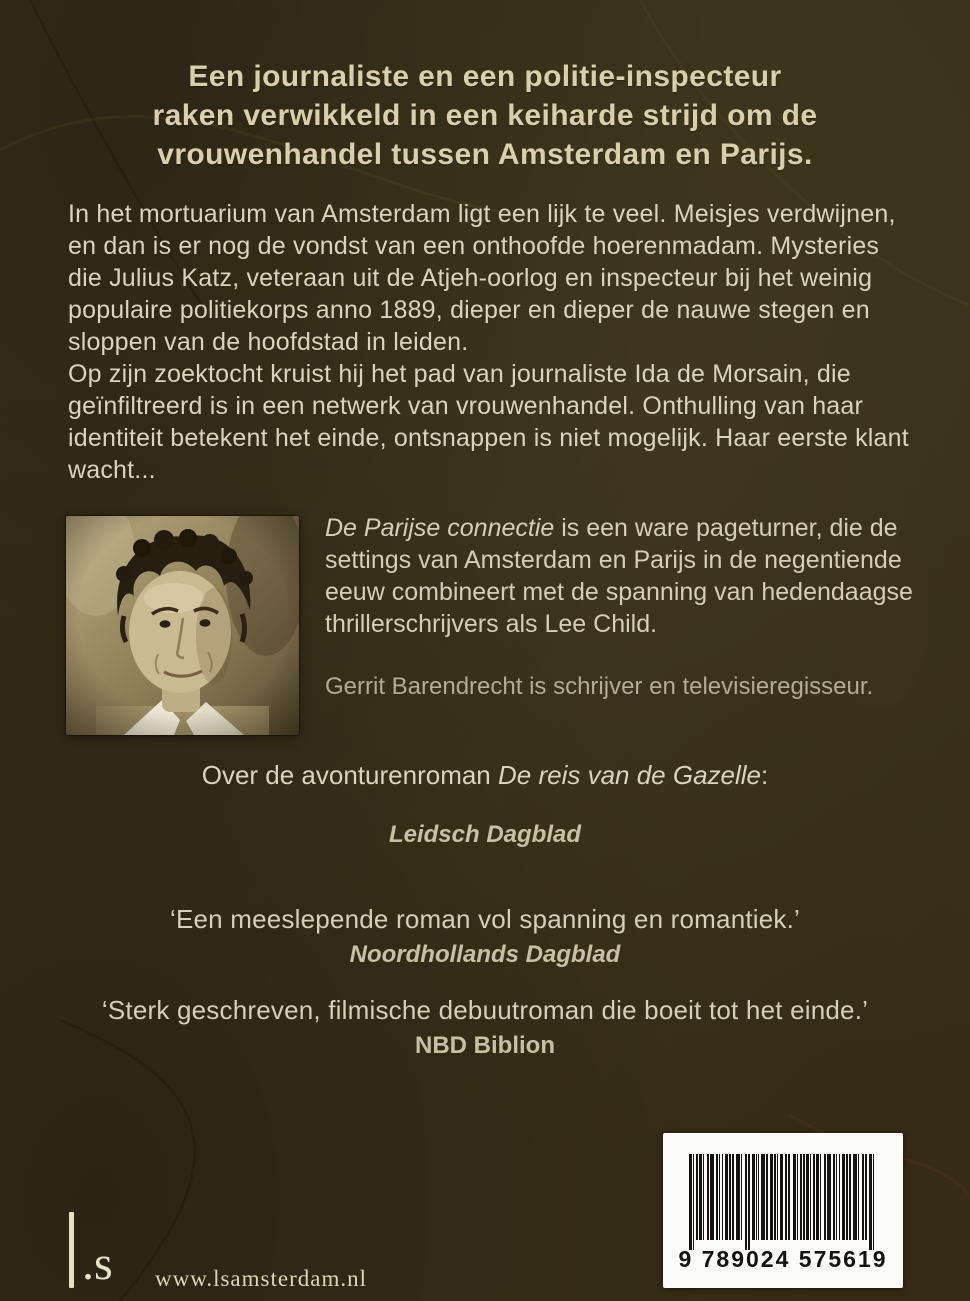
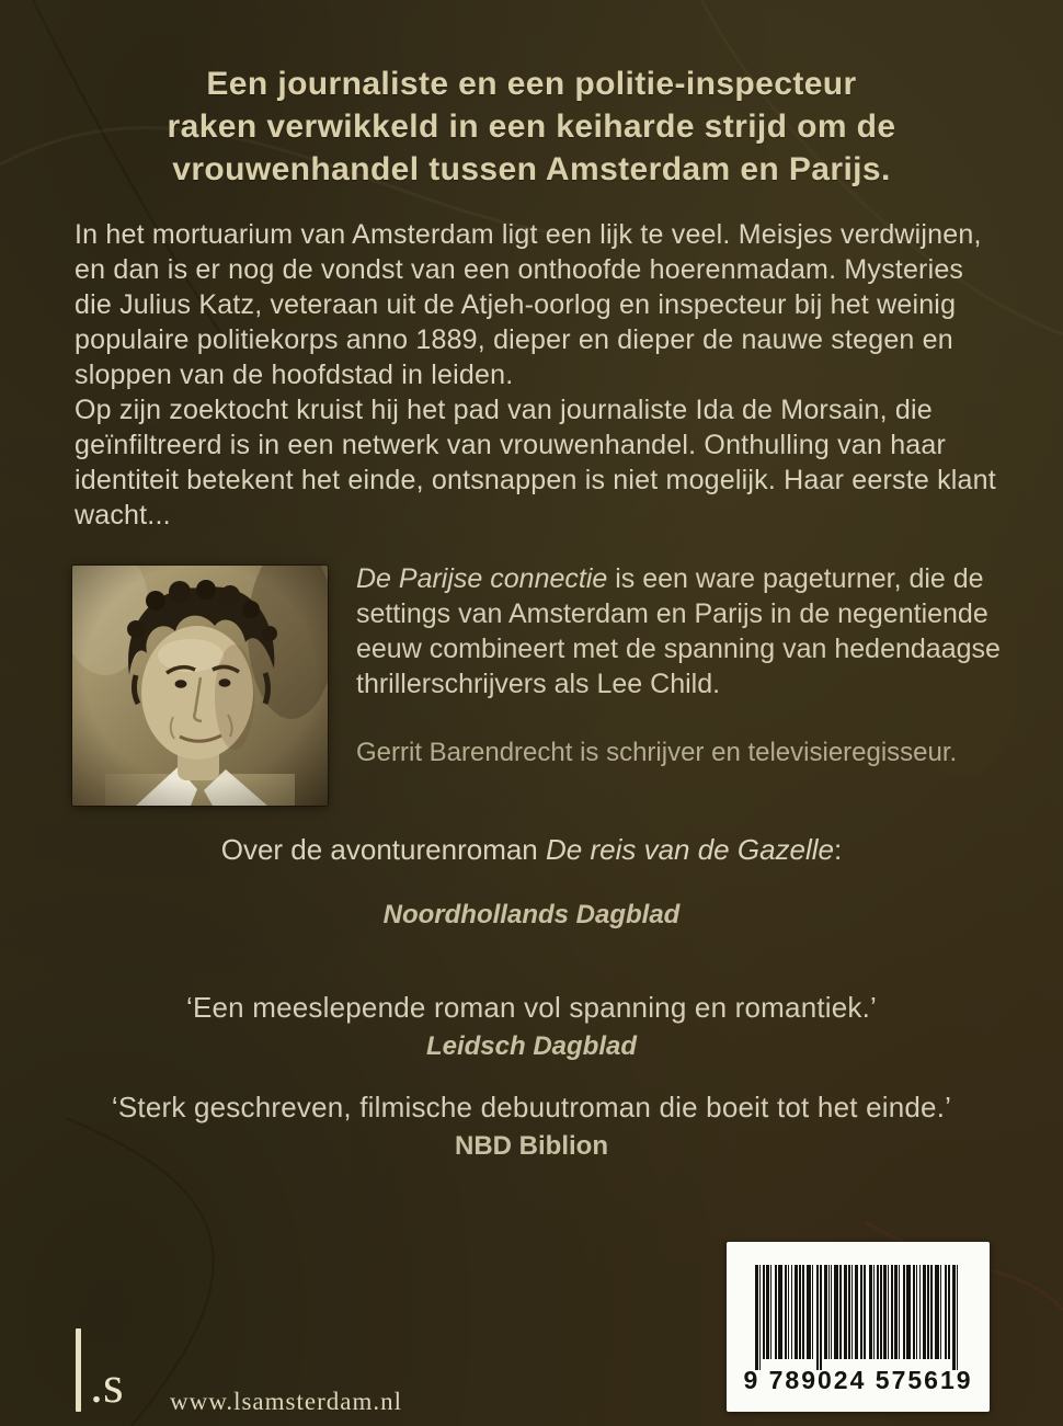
  Een journaliste en een politie-inspecteur
  raken verwikkeld in een keiharde strijd om de
  vrouwenhandel tussen Amsterdam en Parijs.
  In het mortuarium van Amsterdam ligt een lijk te veel. Meisjes verdwijnen, en dan is er nog de vondst van een onthoofde hoerenmadam. Mysteries die Julius Katz, veteraan uit de Atjeh-oorlog en inspecteur bij het weinig populaire politiekorps anno 1889, dieper en dieper de nauwe stegen en sloppen van de hoofdstad in leiden.
  Op zijn zoektocht kruist hij het pad van journaliste Ida de Morsain, die geïnfiltreerd is in een netwerk van vrouwenhandel. Onthulling van haar identiteit betekent het einde, ontsnappen is niet mogelijk. Haar eerste klant wacht...
  De Parijse connectie is een ware pageturner, die de settings van Amsterdam en Parijs in de negentiende eeuw combineert met de spanning van hedendaagse thrillerschrijvers als Lee Child.
  Gerrit Barendrecht is schrijver en televisieregisseur.
  Over de avonturenroman De reis van de Gazelle:
- Leidsch Dagblad
+ Noordhollands Dagblad
  ‘Een meeslepende roman vol spanning en romantiek.’
- Noordhollands Dagblad
+ Leidsch Dagblad
  ‘Sterk geschreven, filmische debuutroman die boeit tot het einde.’
  NBD Biblion
  9 789024 575619
  .s
  www.lsamsterdam.nl
